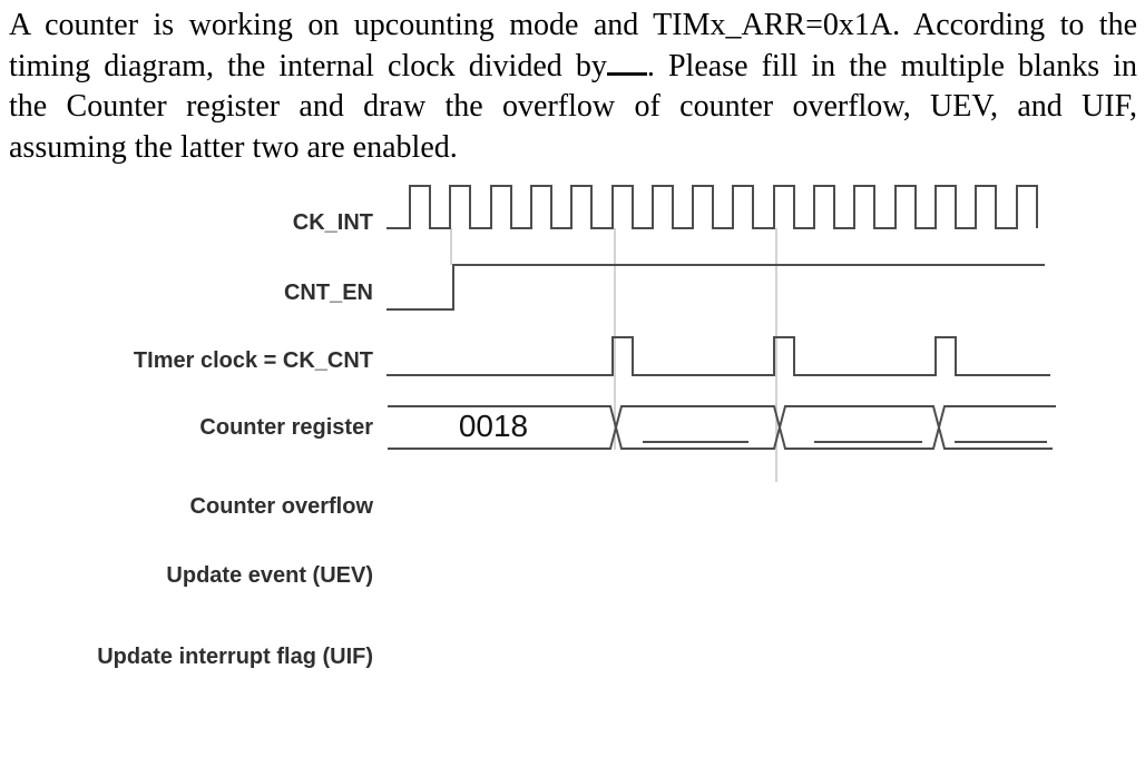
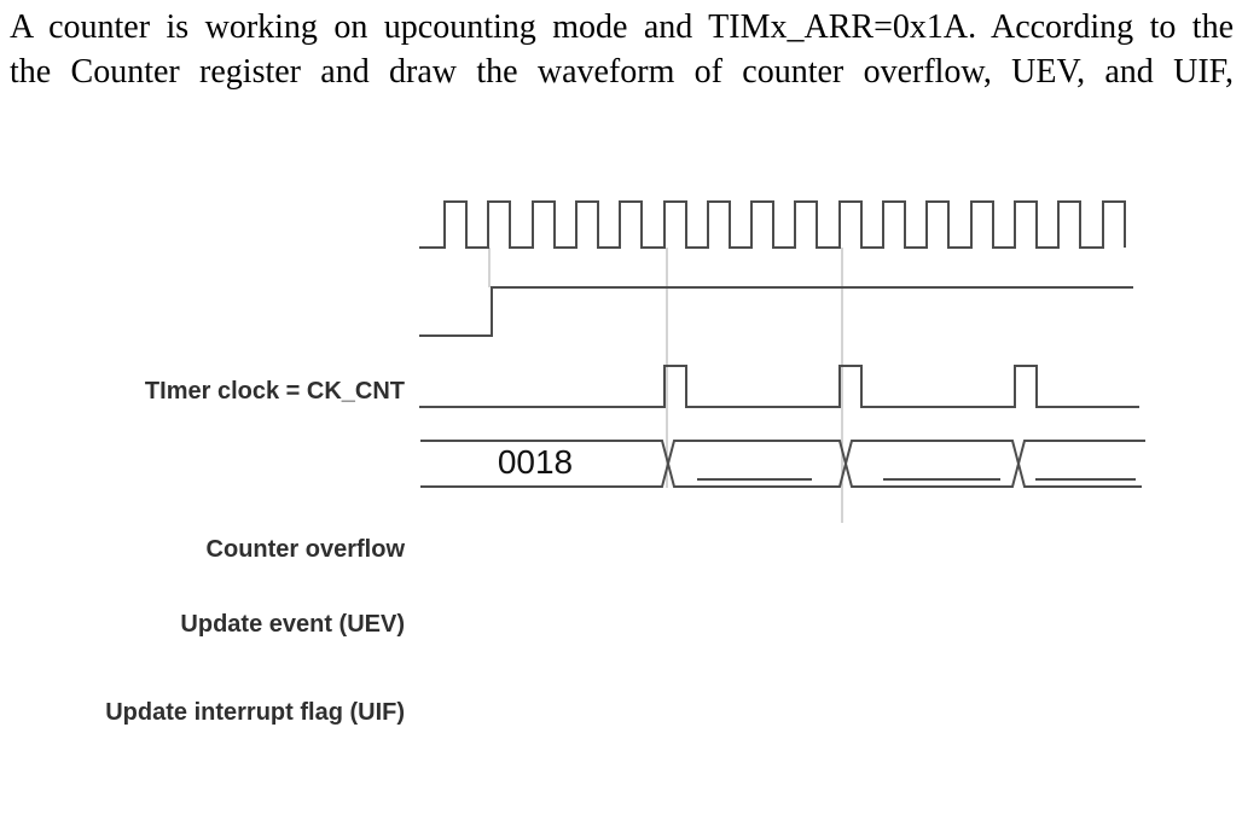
  A counter is working on upcounting mode and TIMx_ARR=0x1A. According to the
- timing diagram, the internal clock divided by . Please fill in the multiple blanks in
- the Counter register and draw the overflow of counter overflow, UEV, and UIF,
+ the Counter register and draw the waveform of counter overflow, UEV, and UIF,
- assuming the latter two are enabled.
- CK_INT
- CNT_EN
  TImer clock = CK_CNT
- Counter register
  Counter overflow
  Update event (UEV)
  Update interrupt flag (UIF)
  0018
